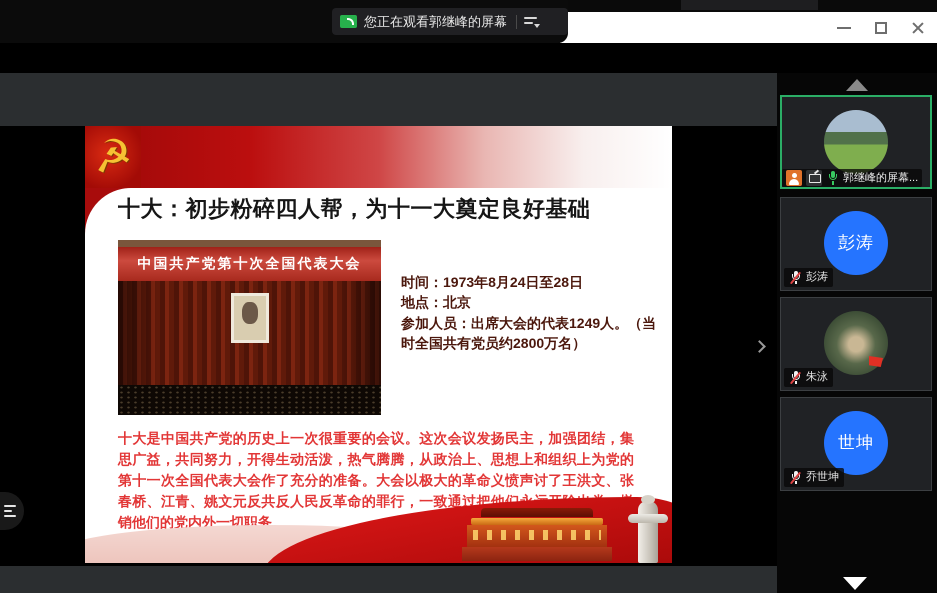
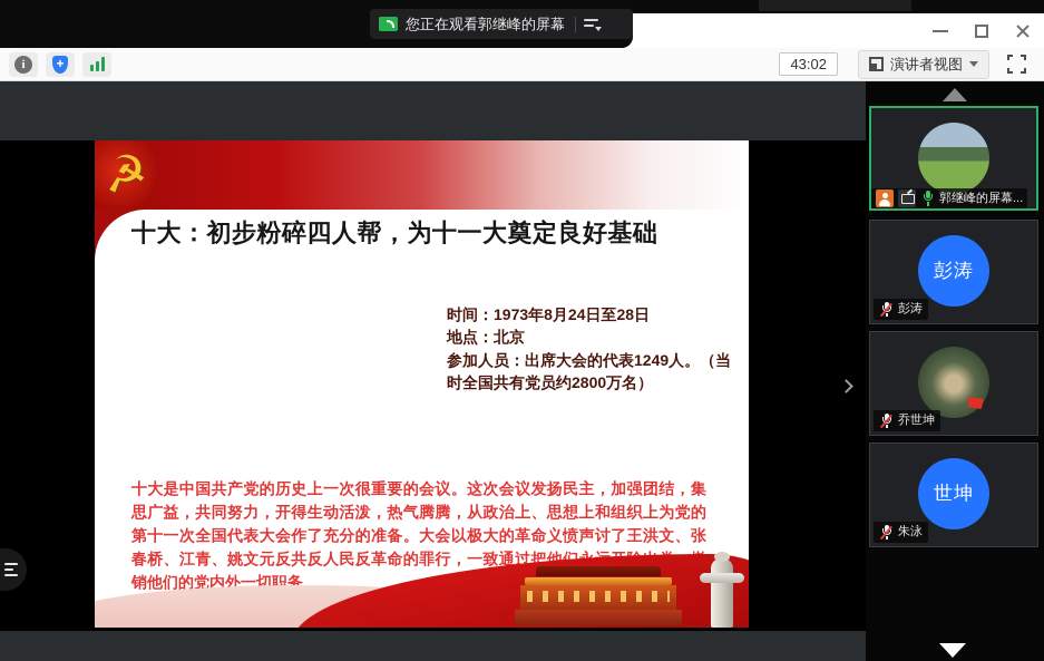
  您正在观看郭继峰的屏幕
+ 43:02
+ 演讲者视图
  十大：初步粉碎四人帮，为十一大奠定良好基础
- 中国共产党第十次全国代表大会
  时间：1973年8月24日至28日
  地点：北京
  参加人员：出席大会的代表1249人。（当时全国共有党员约2800万名）
  十大是中国共产党的历史上一次很重要的会议。这次会议发扬民主，加强团结，集思广益，共同努力，开得生动活泼，热气腾腾，从政治上、思想上和组织上为党的第十一次全国代表大会作了充分的准备。大会以极大的革命义愤声讨了王洪文、张春桥、江青、姚文元反共反人民反革命的罪行，一致通过把他销他们的党内外一切职务。
  郭继峰的屏幕...
  彭涛
  彭涛
- 朱泳
+ 乔世坤
  世坤
- 乔世坤
+ 朱泳
